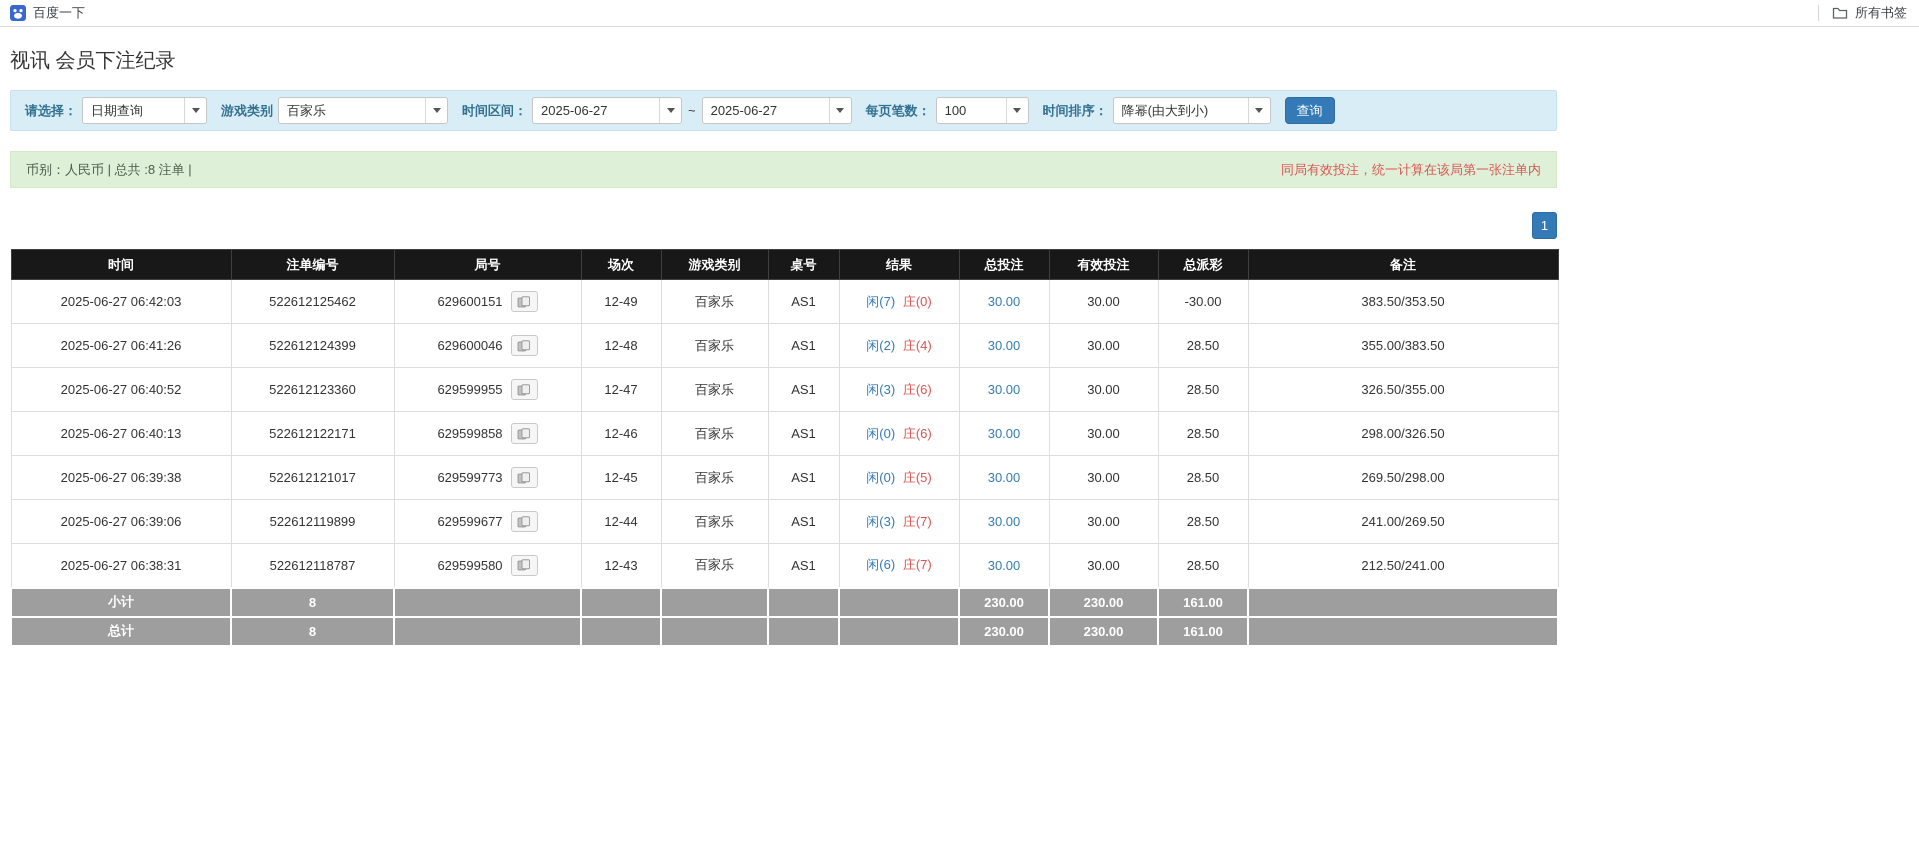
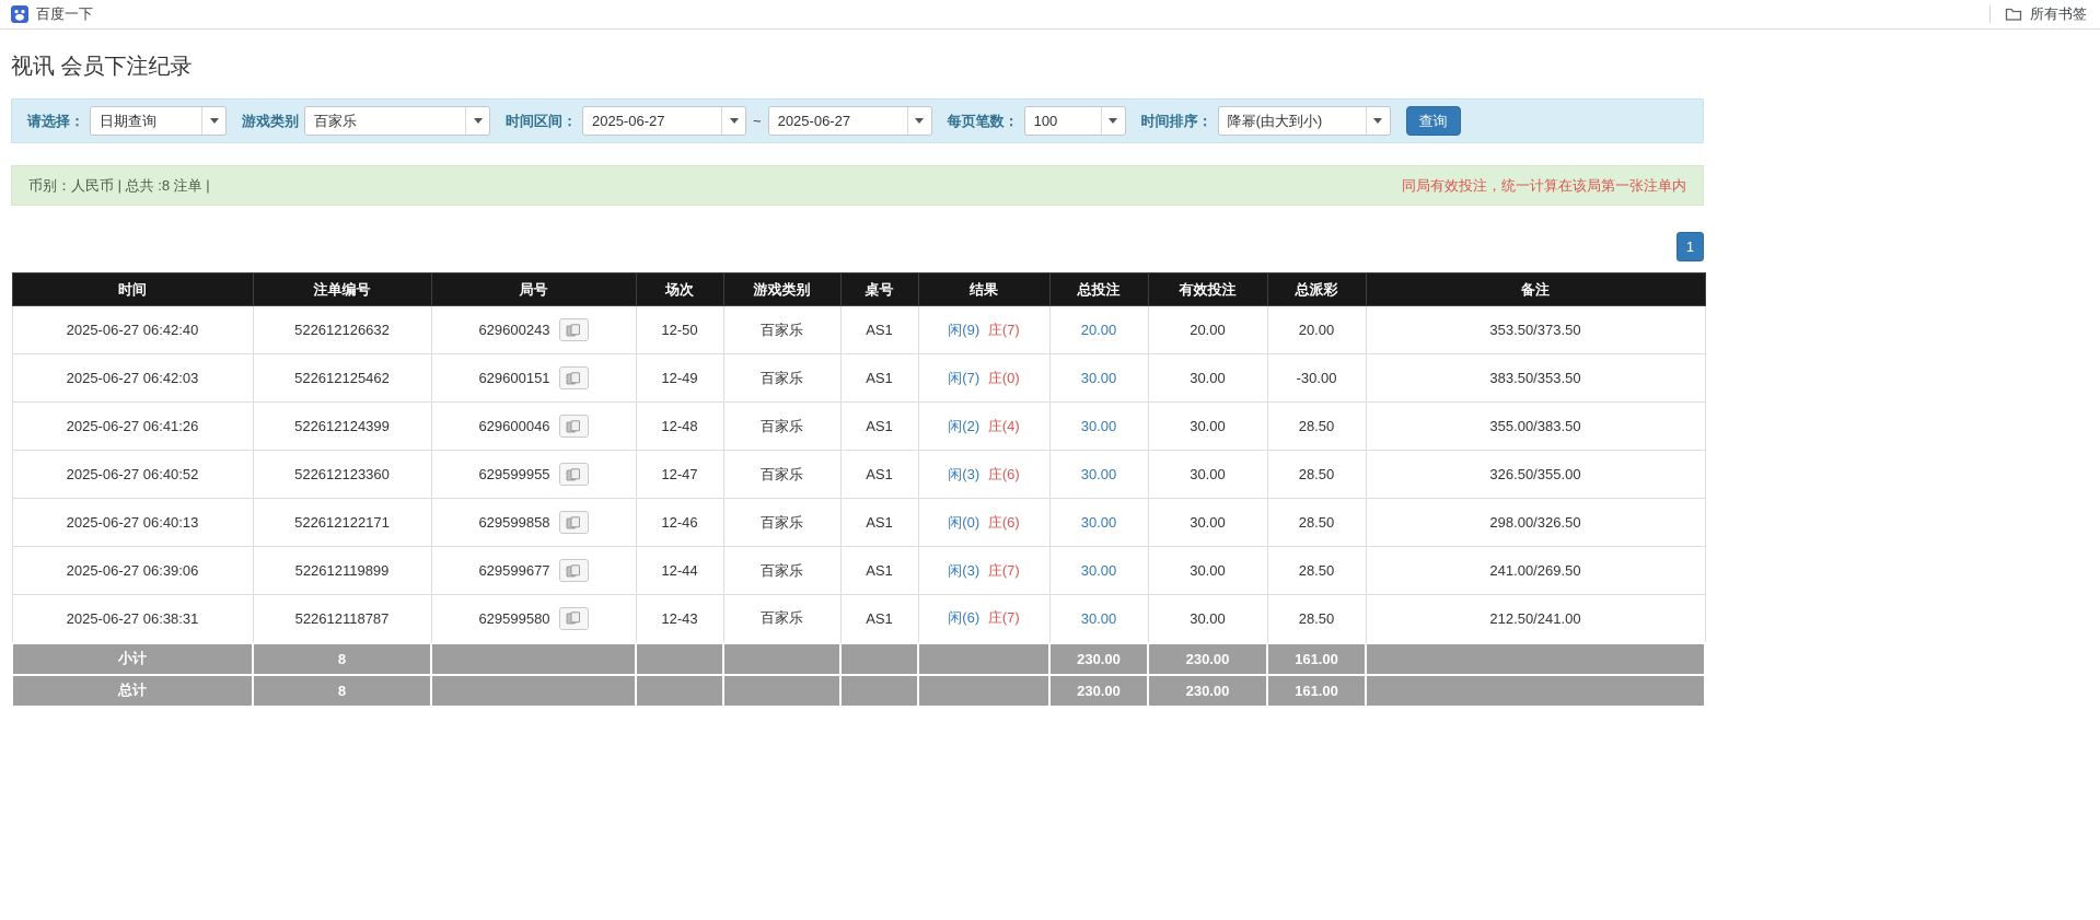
  百度一下
  所有书签
  视讯 会员下注纪录
  请选择：
  日期查询
  游戏类别
  百家乐
  时间区间：
  2025-06-27
  ~
  2025-06-27
  每页笔数：
  100
  时间排序：
  降幂(由大到小)
  查询
  币别：人民币 | 总共 :8 注单 |
  同局有效投注，统一计算在该局第一张注单内
  1
  时间	注单编号	局号	场次	游戏类别	桌号	结果	总投注	有效投注	总派彩	备注
+ 2025-06-27 06:42:40	522612126632	629600243	12-50	百家乐	AS1	闲(9) 庄(7)	20.00	20.00	20.00	353.50/373.50
  2025-06-27 06:42:03	522612125462	629600151	12-49	百家乐	AS1	闲(7) 庄(0)	30.00	30.00	-30.00	383.50/353.50
  2025-06-27 06:41:26	522612124399	629600046	12-48	百家乐	AS1	闲(2) 庄(4)	30.00	30.00	28.50	355.00/383.50
  2025-06-27 06:40:52	522612123360	629599955	12-47	百家乐	AS1	闲(3) 庄(6)	30.00	30.00	28.50	326.50/355.00
  2025-06-27 06:40:13	522612122171	629599858	12-46	百家乐	AS1	闲(0) 庄(6)	30.00	30.00	28.50	298.00/326.50
- 2025-06-27 06:39:38	522612121017	629599773	12-45	百家乐	AS1	闲(0) 庄(5)	30.00	30.00	28.50	269.50/298.00
  2025-06-27 06:39:06	522612119899	629599677	12-44	百家乐	AS1	闲(3) 庄(7)	30.00	30.00	28.50	241.00/269.50
  2025-06-27 06:38:31	522612118787	629599580	12-43	百家乐	AS1	闲(6) 庄(7)	30.00	30.00	28.50	212.50/241.00
  小计	8						230.00	230.00	161.00
  总计	8						230.00	230.00	161.00
